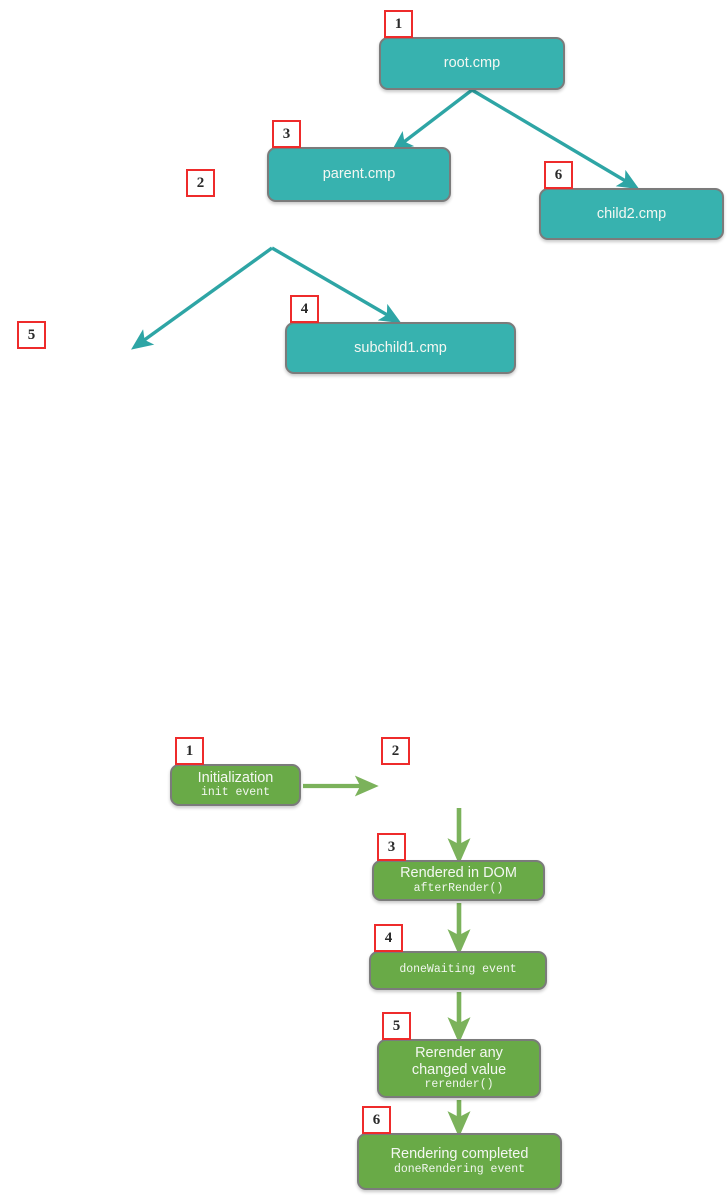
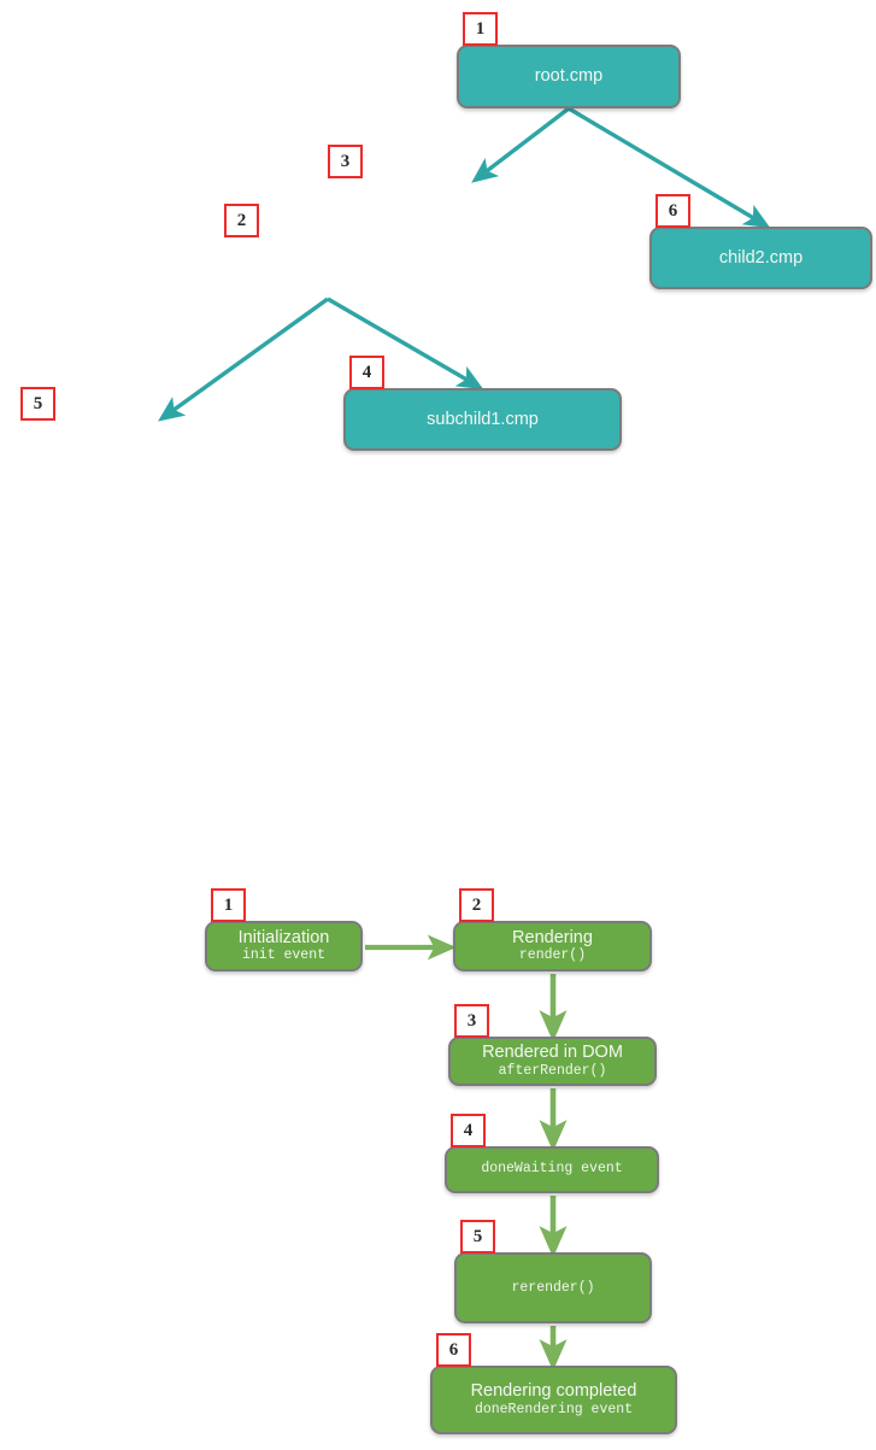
  root.cmp
  1
- parent.cmp
  3
  2
  child2.cmp
  6
  subchild1.cmp
  4
  5
  Initialization
  init event
  1
+ Rendering
+ render()
  2
  Rendered in DOM
  afterRender()
  3
  doneWaiting event
  4
- Rerender any changed value
  rerender()
  5
  Rendering completed
  doneRendering event
  6
